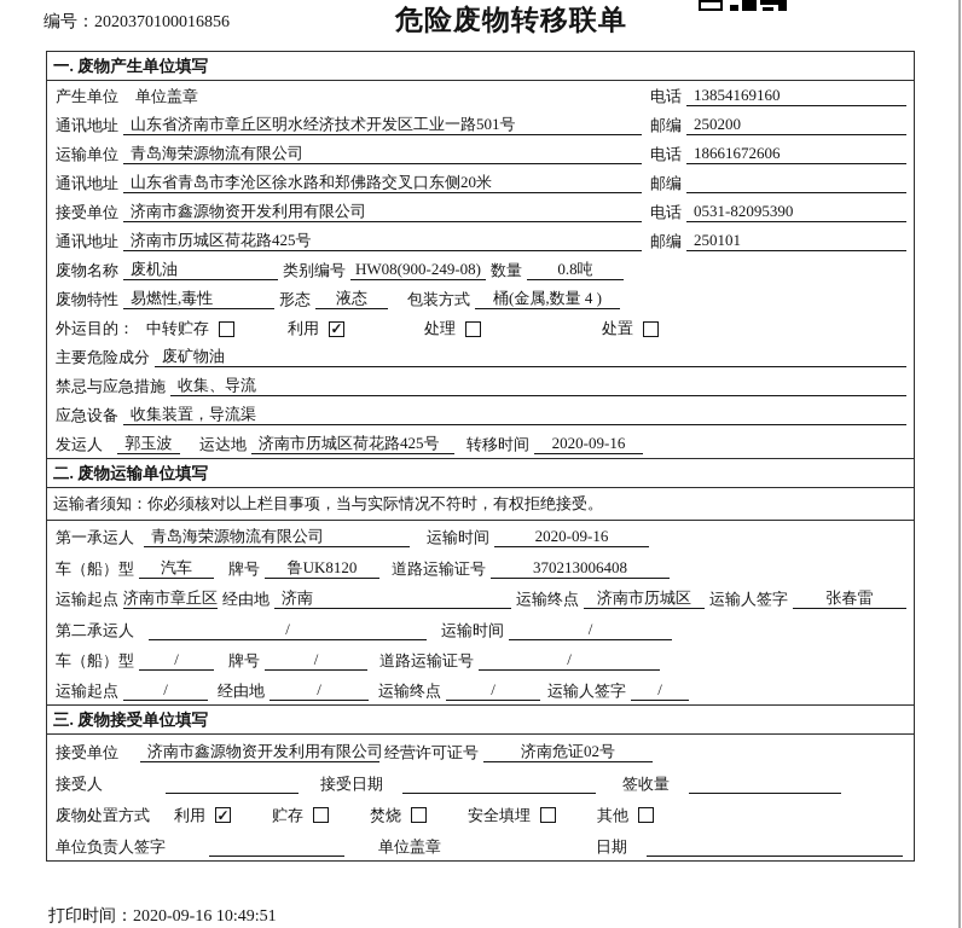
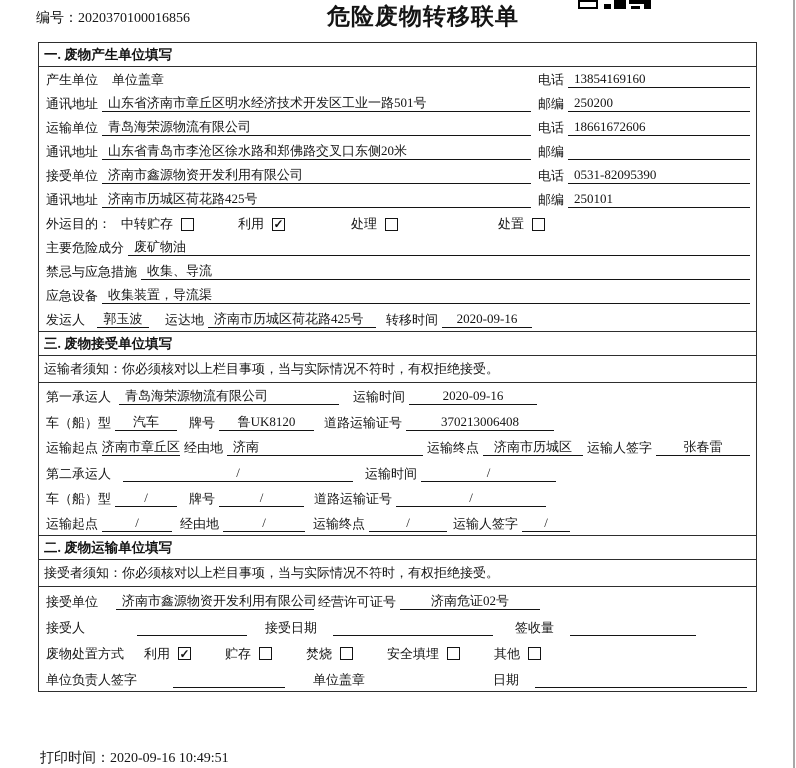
  编号：2020370100016856
  危险废物转移联单
  一. 废物产生单位填写
  产生单位
  单位盖章
  电话
  13854169160
  通讯地址
  山东省济南市章丘区明水经济技术开发区工业一路501号
  邮编
  250200
  运输单位
  青岛海荣源物流有限公司
  电话
  18661672606
  通讯地址
  山东省青岛市李沧区徐水路和郑佛路交叉口东侧20米
  邮编
  接受单位
  济南市鑫源物资开发利用有限公司
  电话
  0531-82095390
  通讯地址
  济南市历城区荷花路425号
  邮编
  250101
- 废物名称
- 废机油
- 类别编号
- HW08(900-249-08)
- 数量
- 0.8吨
- 废物特性
- 易燃性,毒性
- 形态
- 液态
- 包装方式
- 桶(金属,数量 4 )
  外运目的：
  中转贮存
  利用
  ✓
  处理
  处置
  主要危险成分
  废矿物油
  禁忌与应急措施
  收集、导流
  应急设备
  收集装置，导流渠
  发运人
  郭玉波
  运达地
  济南市历城区荷花路425号
  转移时间
  2020-09-16
- 二. 废物运输单位填写
+ 三. 废物接受单位填写
  运输者须知：你必须核对以上栏目事项，当与实际情况不符时，有权拒绝接受。
  第一承运人
  青岛海荣源物流有限公司
  运输时间
  2020-09-16
  车（船）型
  汽车
  牌号
  鲁UK8120
  道路运输证号
  370213006408
  运输起点
  济南市章丘区
  经由地
  济南
  运输终点
  济南市历城区
  运输人签字
  张春雷
  第二承运人
  /
  运输时间
  /
  车（船）型
  /
  牌号
  /
  道路运输证号
  /
  运输起点
  /
  经由地
  /
  运输终点
  /
  运输人签字
  /
- 三. 废物接受单位填写
+ 二. 废物运输单位填写
+ 接受者须知：你必须核对以上栏目事项，当与实际情况不符时，有权拒绝接受。
  接受单位
  济南市鑫源物资开发利用有限公司
  经营许可证号
  济南危证02号
  接受人
  接受日期
  签收量
  废物处置方式
  利用
  ✓
  贮存
  焚烧
  安全填埋
  其他
  单位负责人签字
  单位盖章
  日期
  打印时间：2020-09-16 10:49:51
